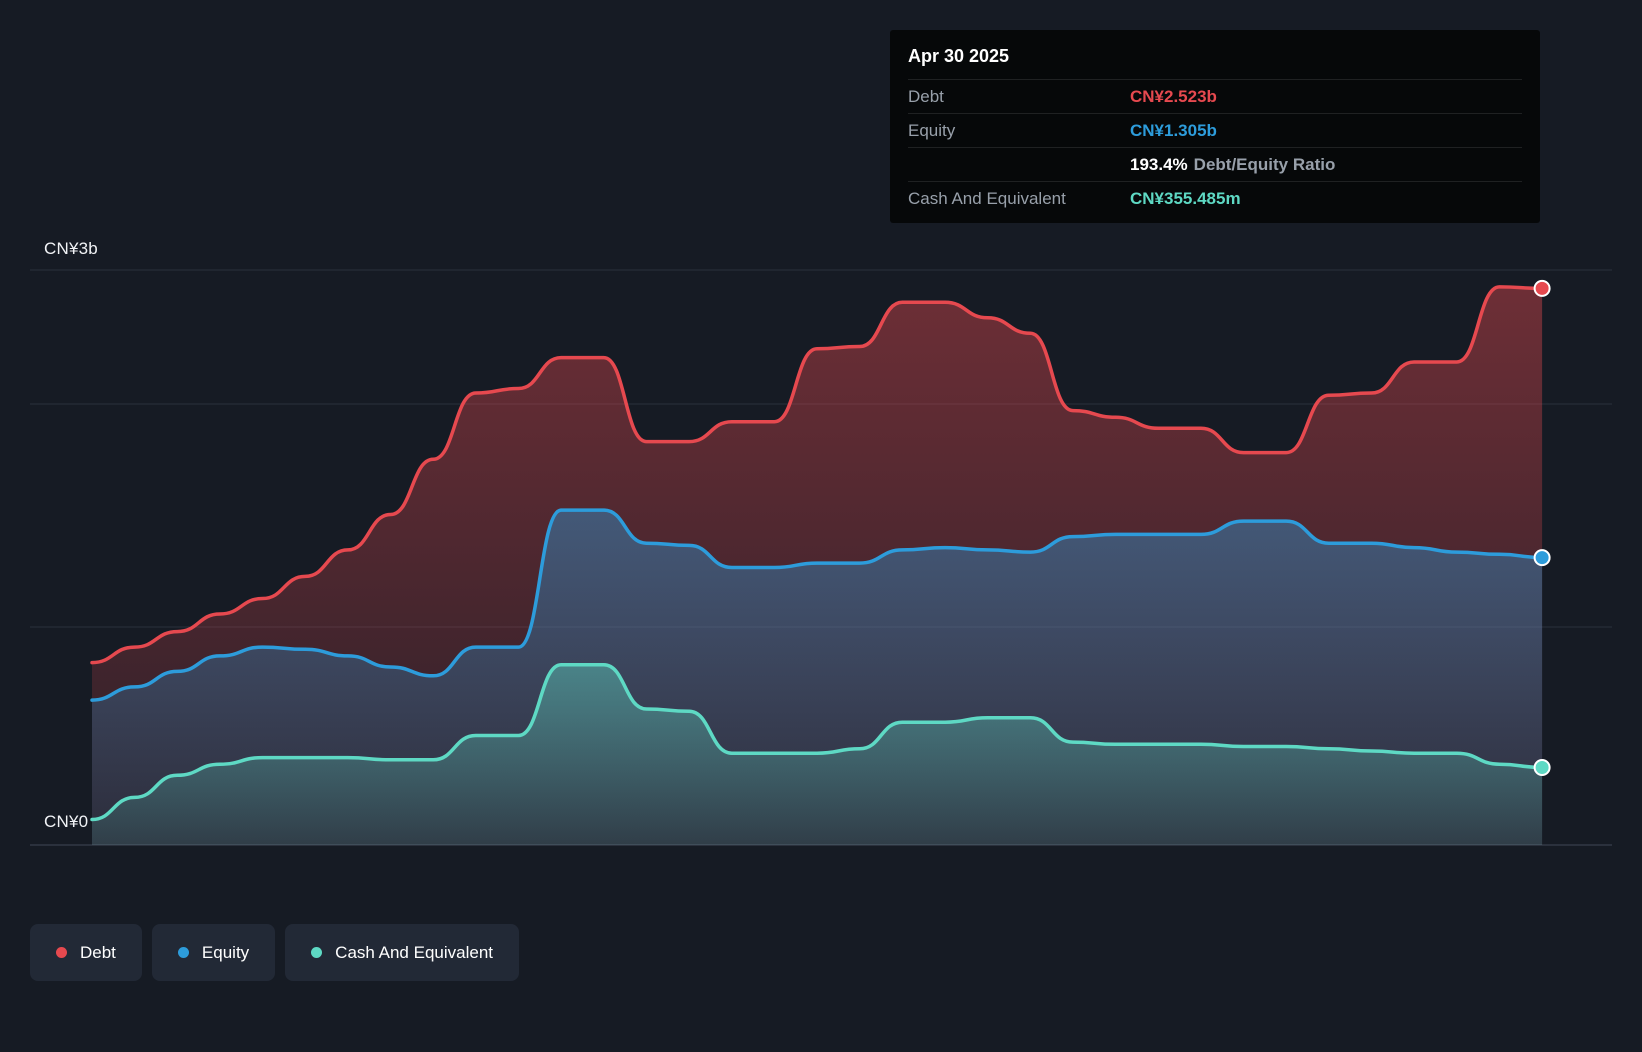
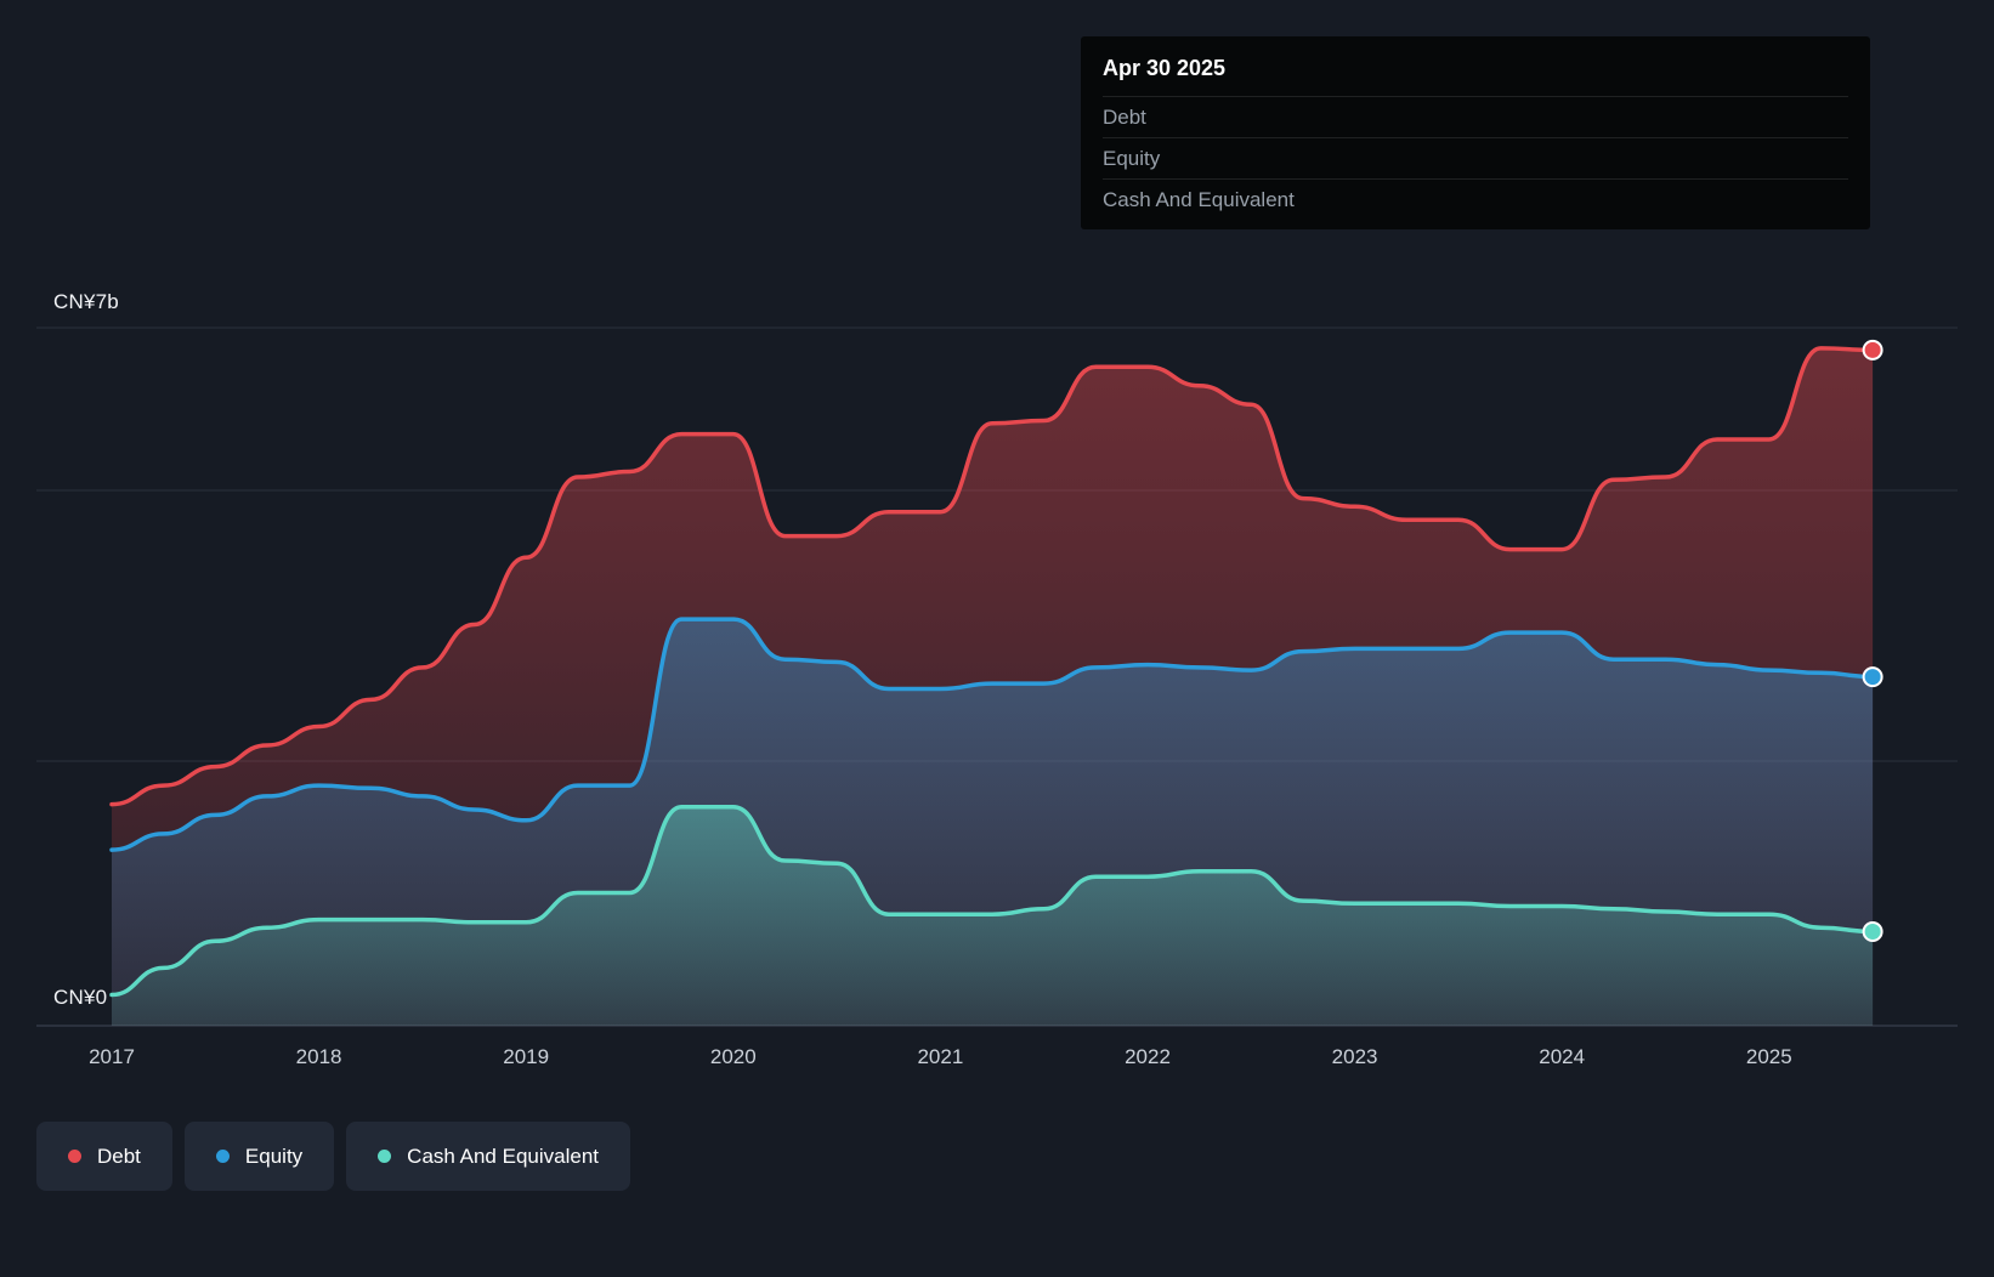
- CN¥3b
+ CN¥7b
  CN¥0
+ 2017
+ 2018
+ 2019
+ 2020
+ 2021
+ 2022
+ 2023
+ 2024
+ 2025
  Apr 30 2025
  Debt
- CN¥2.523b
  Equity
- CN¥1.305b
- 193.4% Debt/Equity Ratio
  Cash And Equivalent
- CN¥355.485m
  Debt
  Equity
  Cash And Equivalent
